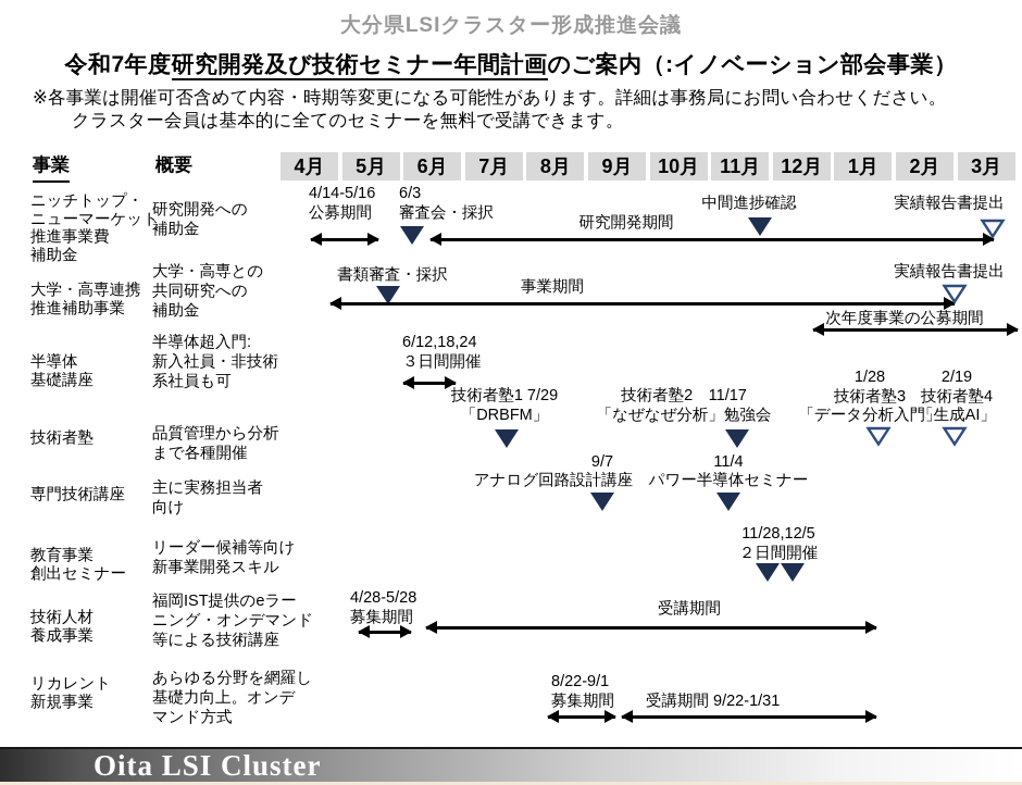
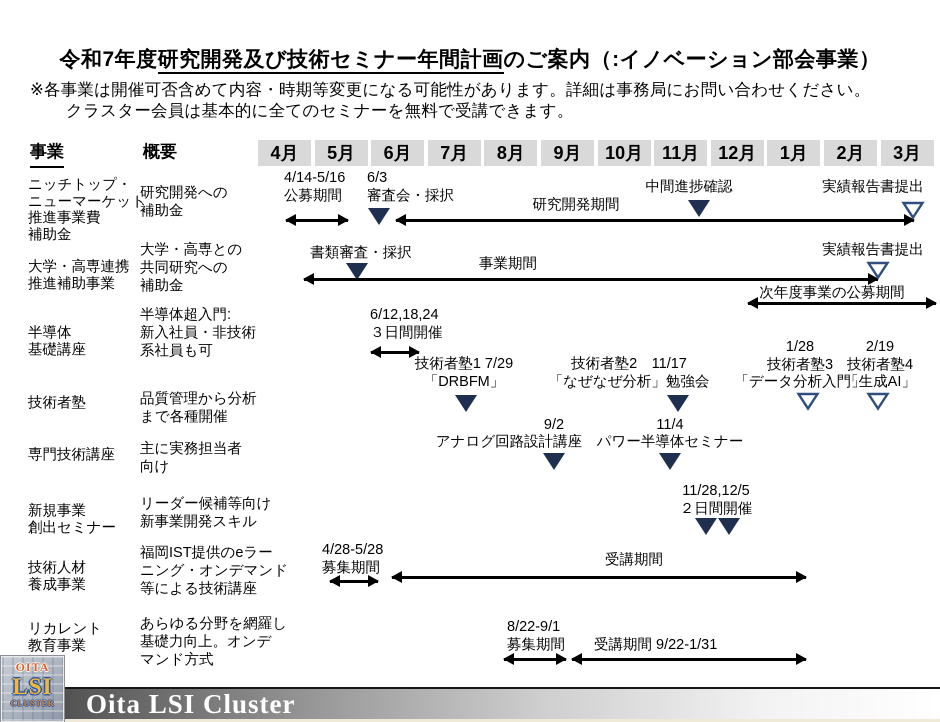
- 大分県LSIクラスター形成推進会議
  令和7年度研究開発及び技術セミナー年間計画のご案内（:イノベーション部会事業）
  ※各事業は開催可否含めて内容・時期等変更になる可能性があります。詳細は事務局にお問い合わせください。
  クラスター会員は基本的に全てのセミナーを無料で受講できます。
  事業
  概要
  4月
  5月
  6月
  7月
  8月
  9月
  10月
  11月
  12月
  1月
  2月
  3月
  ニッチトップ・
  ニューマーケット
  推進事業費
  補助金
  大学・高専連携
  推進補助事業
  半導体
  基礎講座
  技術者塾
  専門技術講座
- 教育事業
+ 新規事業
  創出セミナー
  技術人材
  養成事業
  リカレント
- 新規事業
+ 教育事業
  研究開発への
  補助金
  大学・高専との
  共同研究への
  補助金
  半導体超入門:
  新入社員・非技術
  系社員も可
  品質管理から分析
  まで各種開催
  主に実務担当者
  向け
  リーダー候補等向け
  新事業開発スキル
  福岡IST提供のeラー
  ニング・オンデマンド
  等による技術講座
  あらゆる分野を網羅し
  基礎力向上。オンデ
  マンド方式
  4/14-5/16
  公募期間
  6/3
  審査会・採択
  研究開発期間
  中間進捗確認
  実績報告書提出
  書類審査・採択
  事業期間
  実績報告書提出
  次年度事業の公募期間
  6/12,18,24
  ３日間開催
  技術者塾1 7/29
  「DRBFM」
  技術者塾2 11/17
  「なぜなぜ分析」勉強会
  1/28
  技術者塾3
  「データ分析入門」
  2/19
  技術者塾4
  「生成AI」
- 9/7
+ 9/2
  アナログ回路設計講座
  11/4
  パワー半導体セミナー
  11/28,12/5
  ２日間開催
  4/28-5/28
  募集期間
  受講期間
  8/22-9/1
  募集期間
  受講期間 9/22-1/31
+ OITA
+ LSI
+ CLUSTER
  Oita LSI Cluster
